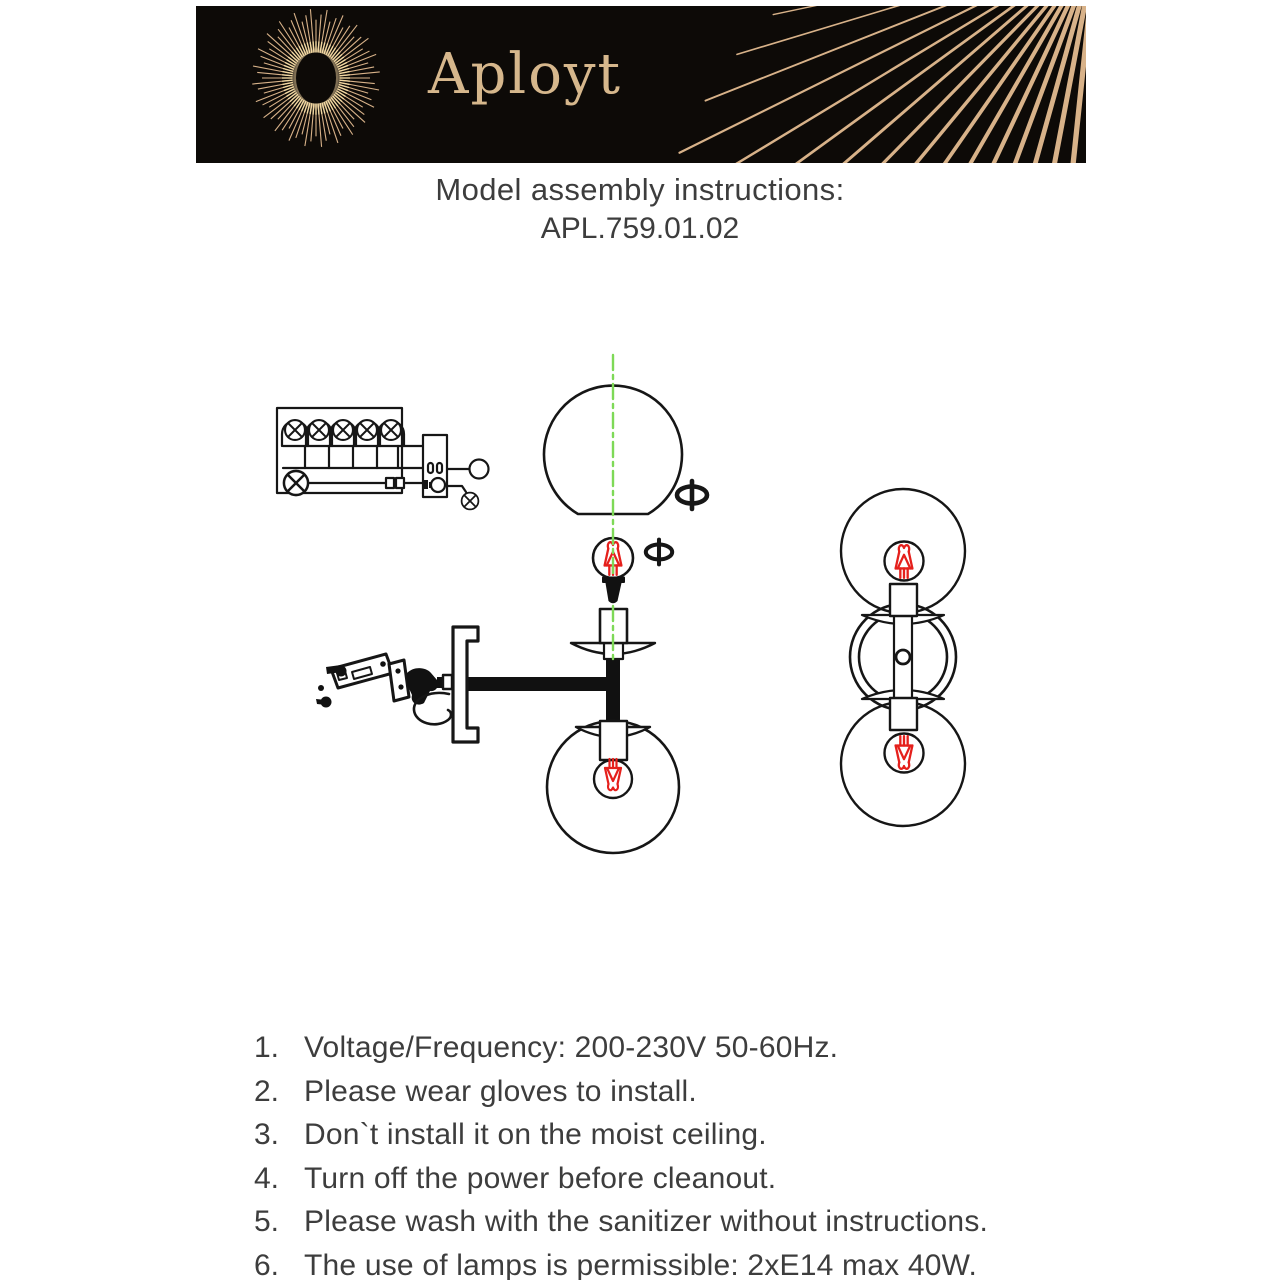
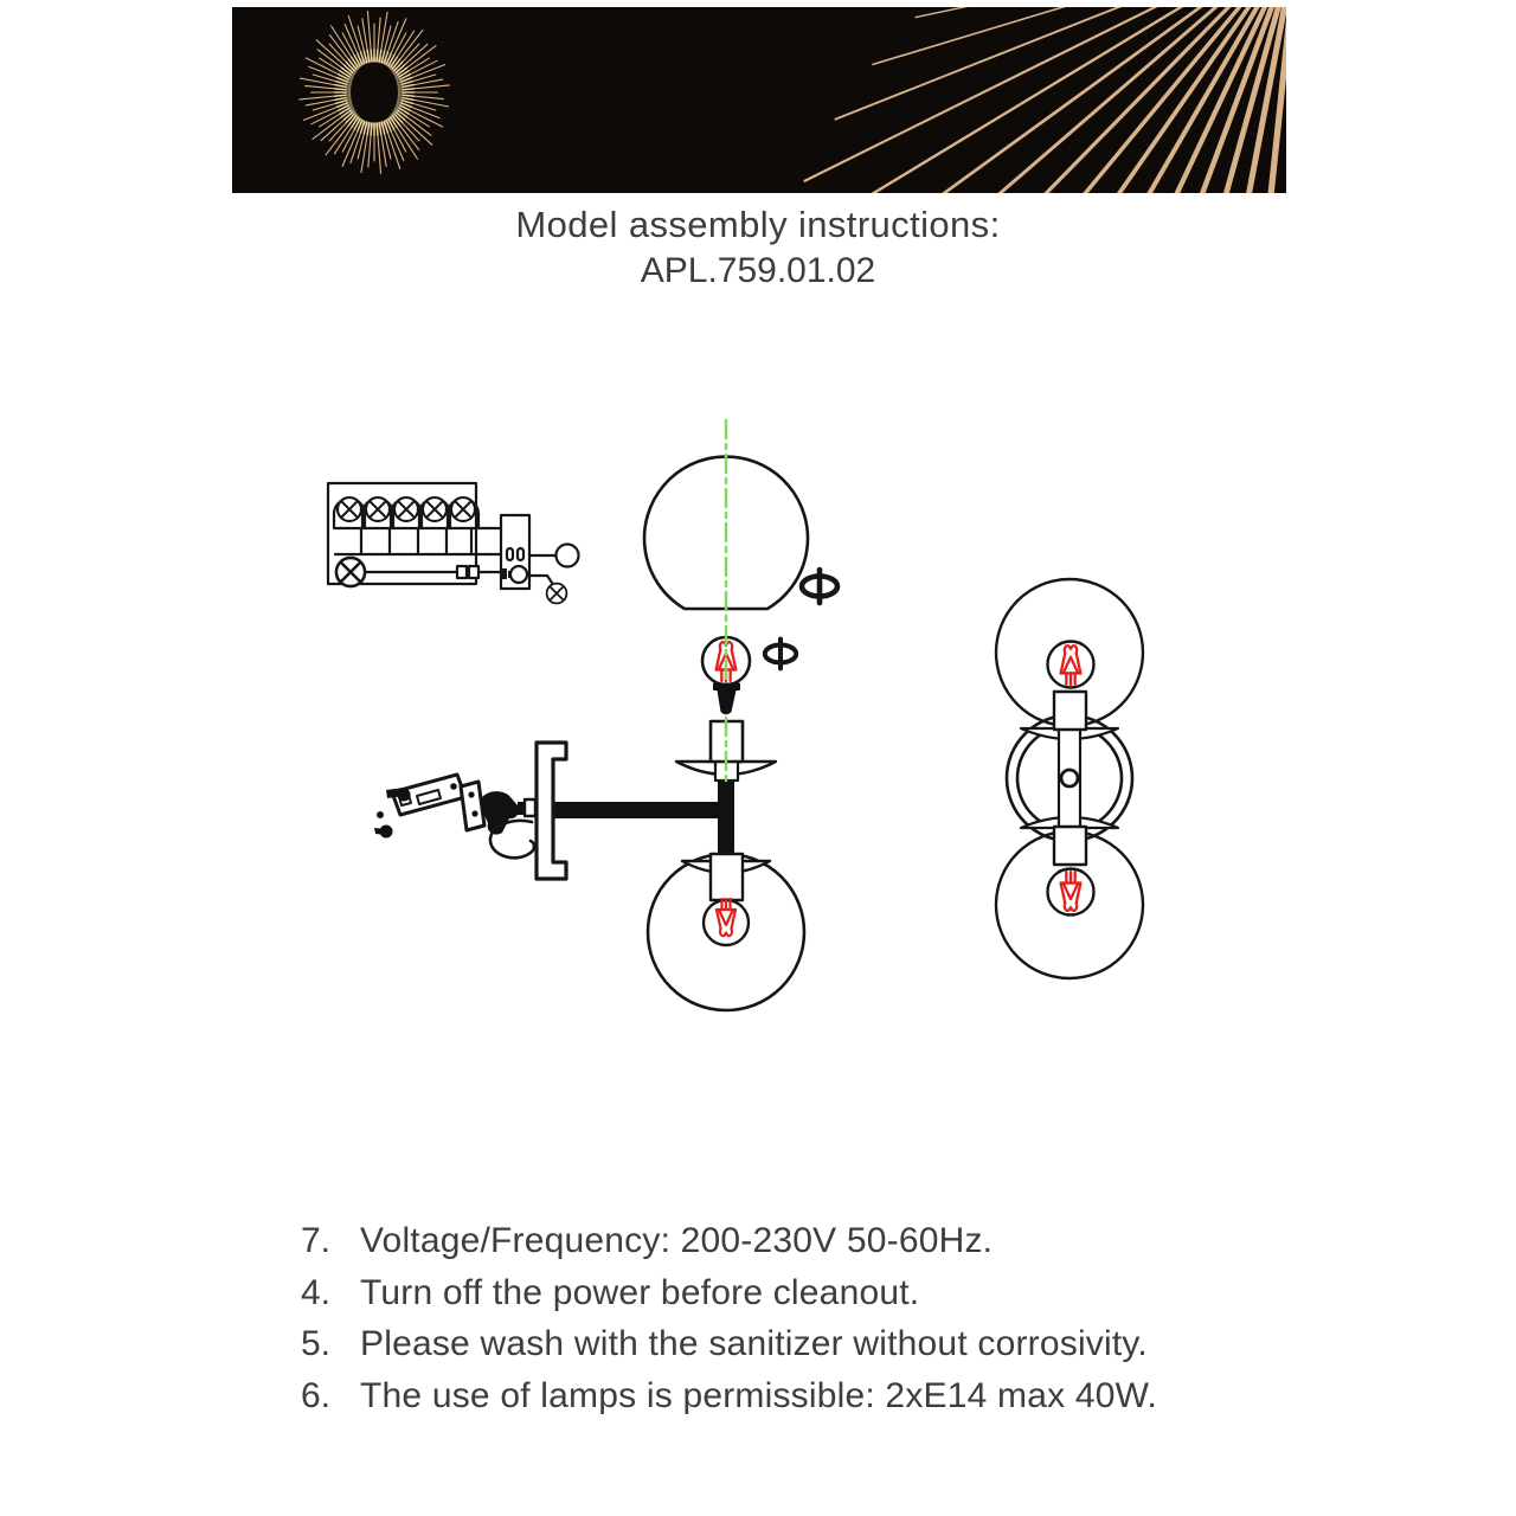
- Aployt
  Model assembly instructions:
  APL.759.01.02
- 1.
+ 7.
  Voltage/Frequency: 200-230V 50-60Hz.
- 2.
- Please wear gloves to install.
- 3.
- Don`t install it on the moist ceiling.
  4.
  Turn off the power before cleanout.
  5.
- Please wash with the sanitizer without instructions.
+ Please wash with the sanitizer without corrosivity.
  6.
  The use of lamps is permissible: 2xE14 max 40W.
